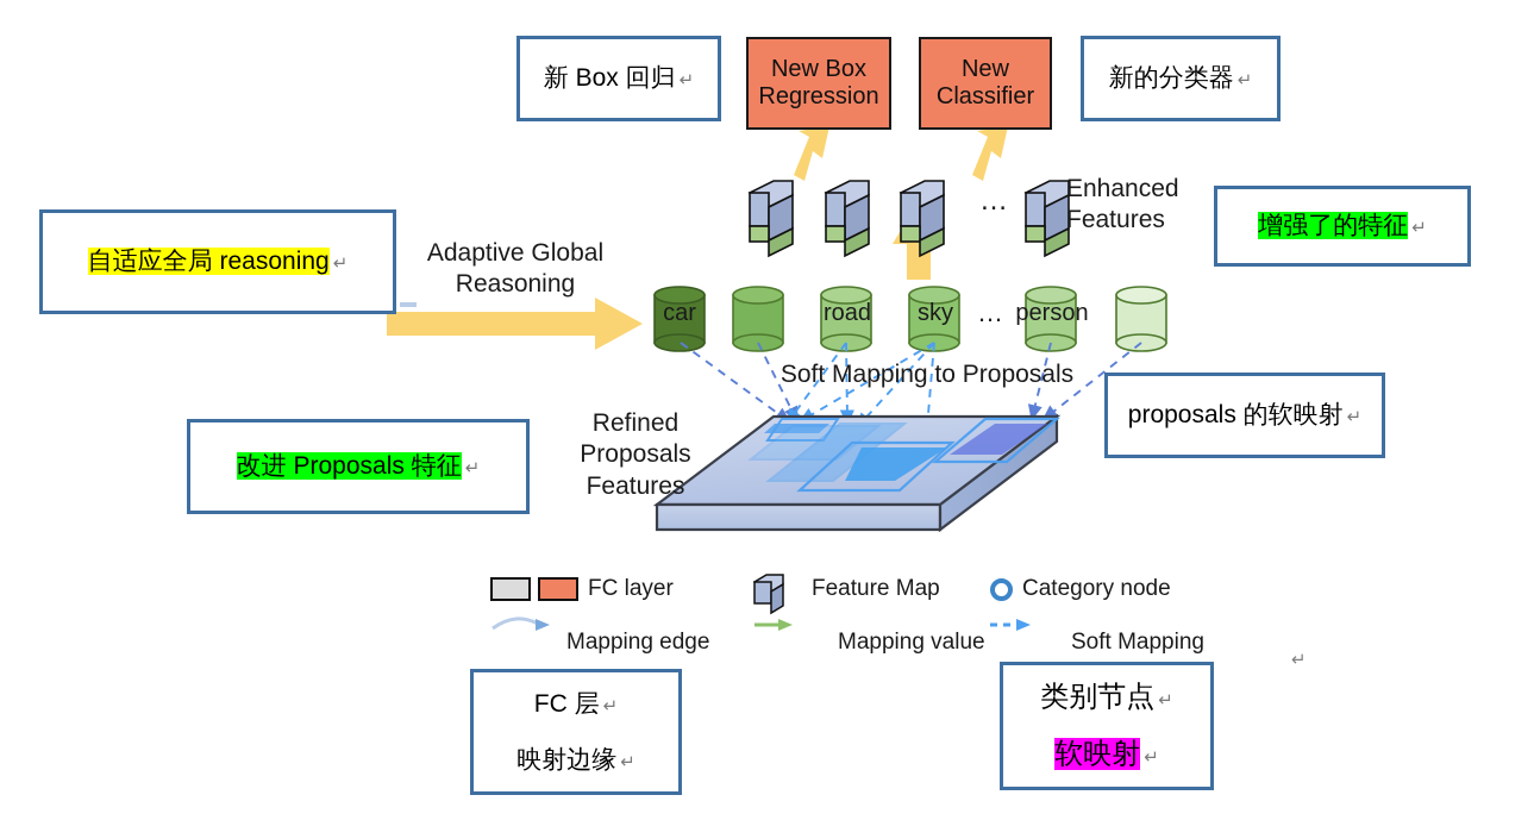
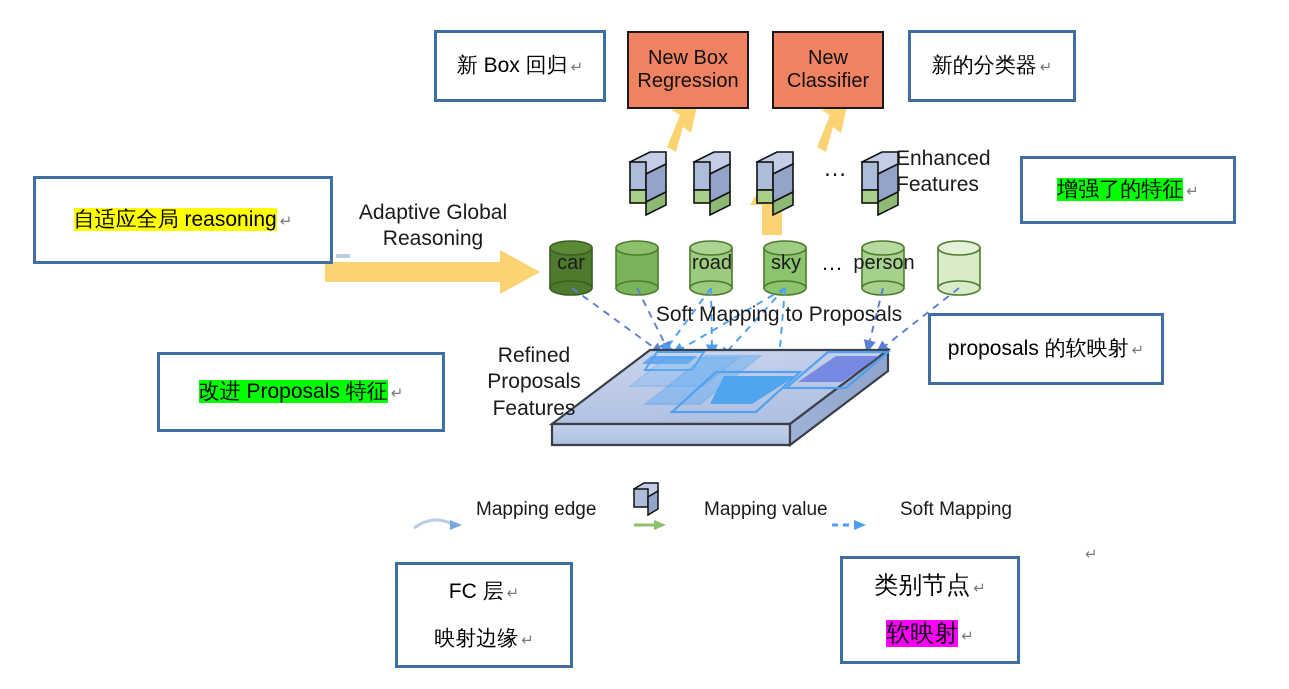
  新 Box 回归 ↵
  New Box
  Regression
  New
  Classifier
  新的分类器 ↵
  …
  Enhanced
  Features
  增强了的特征 ↵
  自适应全局 reasoning ↵
  Adaptive Global
  Reasoning
  car
  road
  sky
  person
  …
  Soft Mapping to Proposals
  proposals 的软映射 ↵
  Refined
  Proposals
  Features
  改进 Proposals 特征 ↵
- FC layer
- Feature Map
- Category node
  Mapping edge
  Mapping value
  Soft Mapping
  FC 层 ↵
  映射边缘 ↵
  类别节点 ↵
  软映射 ↵
  ↵
